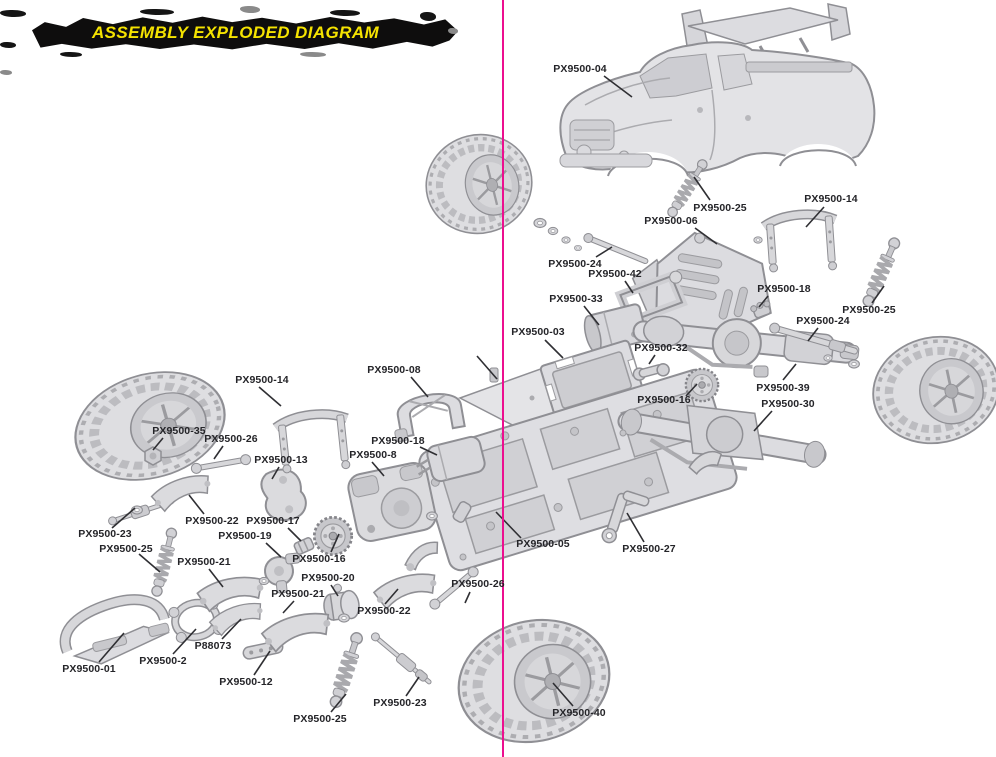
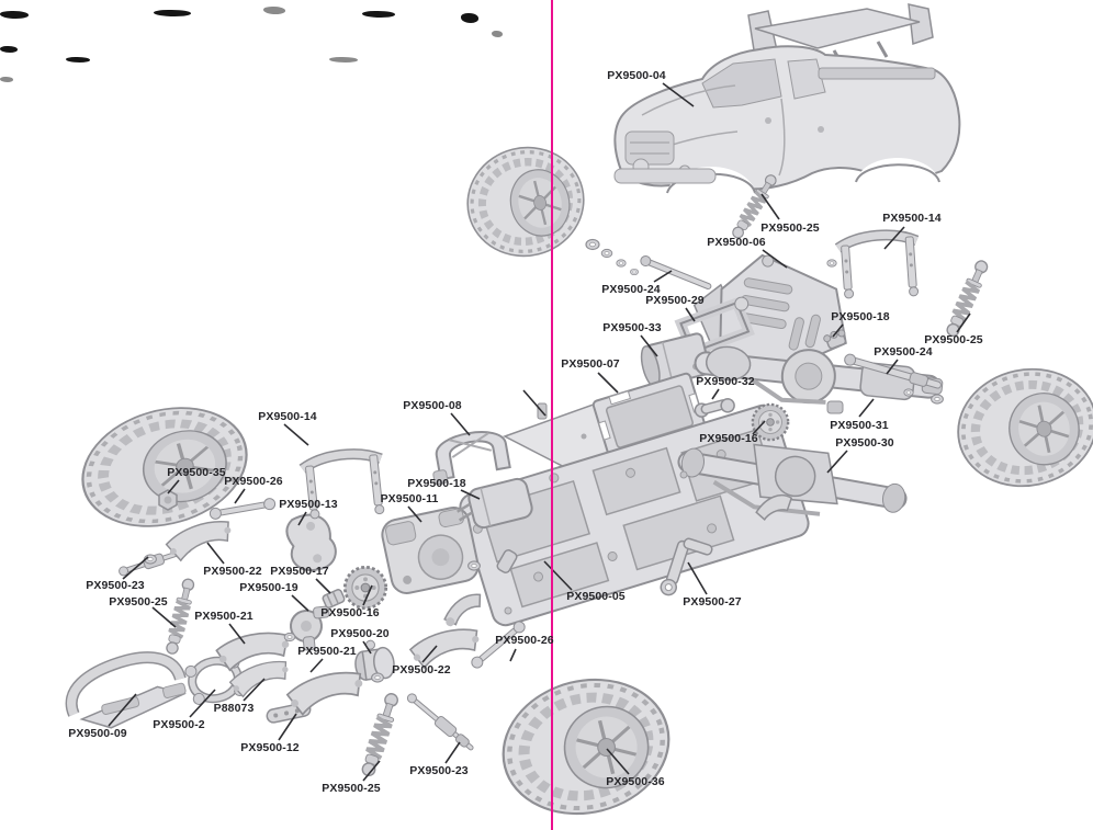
- ASSEMBLY EXPLODED DIAGRAM
  PX9500-04
  PX9500-25
  PX9500-14
  PX9500-06
  PX9500-24
- PX9500-42
+ PX9500-29
  PX9500-33
  PX9500-18
  PX9500-25
  PX9500-24
- PX9500-03
+ PX9500-07
  PX9500-32
- PX9500-39
+ PX9500-31
  PX9500-16
  PX9500-30
  PX9500-08
  PX9500-14
  PX9500-35
  PX9500-26
  PX9500-18
- PX9500-8
+ PX9500-11
  PX9500-13
  PX9500-22
  PX9500-17
  PX9500-23
  PX9500-19
  PX9500-25
  PX9500-16
  PX9500-21
  PX9500-20
  PX9500-21
  PX9500-05
  PX9500-27
  PX9500-26
  PX9500-22
  P88073
  PX9500-2
- PX9500-01
+ PX9500-09
  PX9500-12
  PX9500-23
  PX9500-25
- PX9500-40
+ PX9500-36
